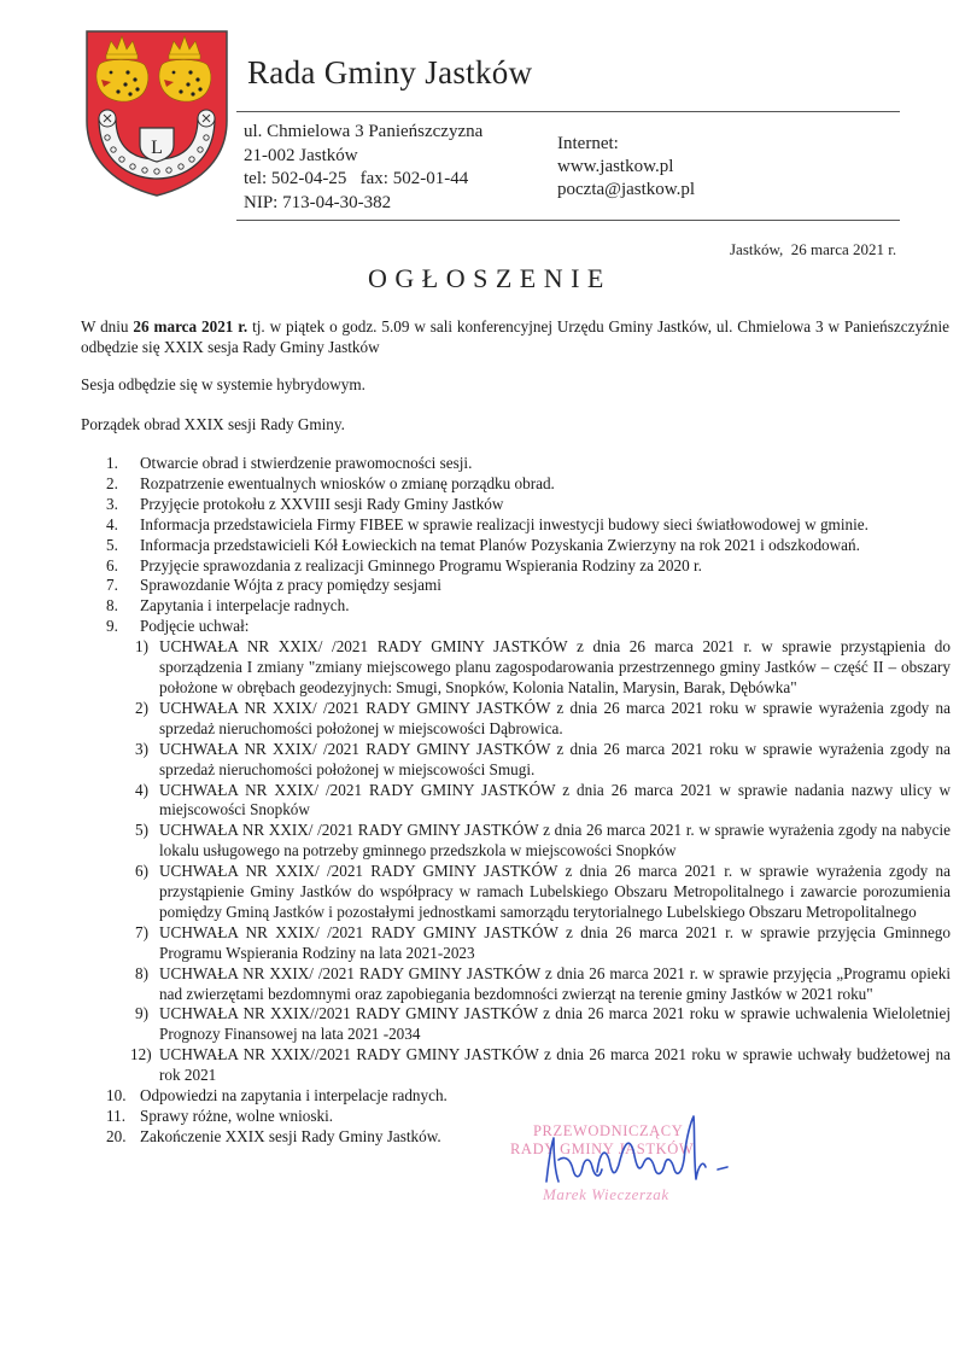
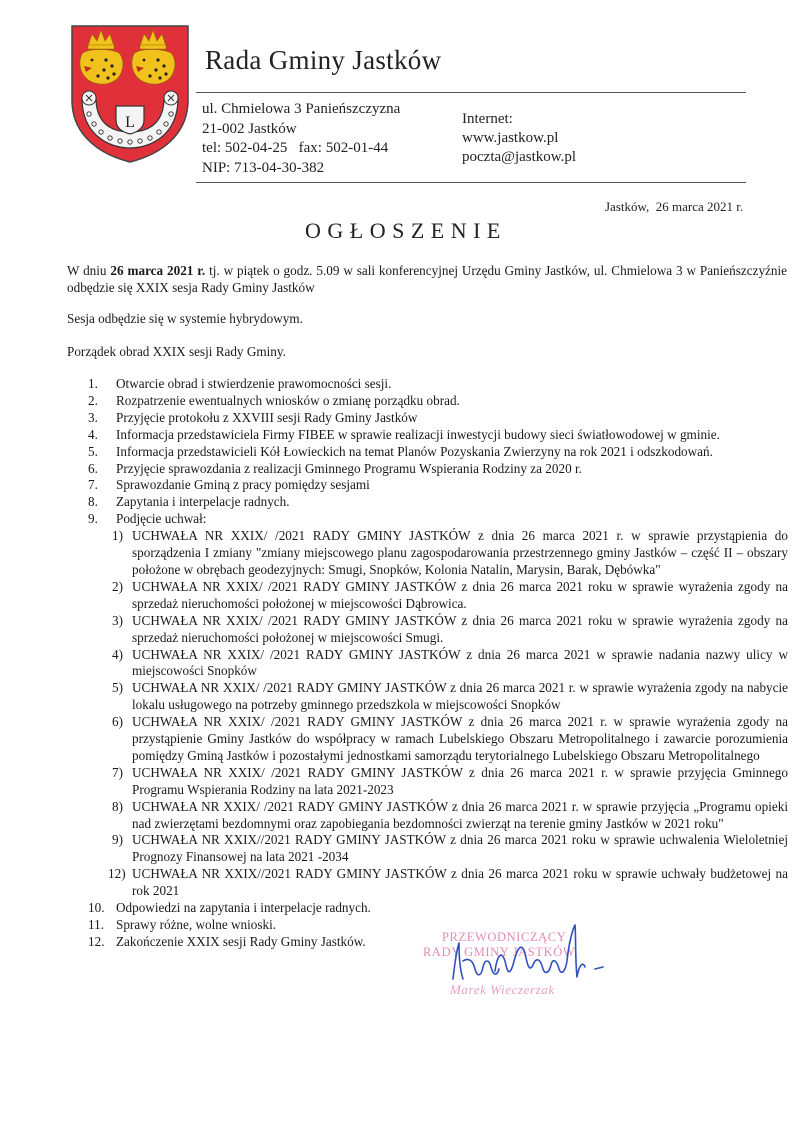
  L
  Rada Gminy Jastków
  ul. Chmielowa 3 Panieńszczyzna
  21-002 Jastków
  tel: 502-04-25 fax: 502-01-44
  NIP: 713-04-30-382
  Internet:
  www.jastkow.pl
  poczta@jastkow.pl
  Jastków, 26 marca 2021 r.
  OGŁOSZENIE
  W dniu 26 marca 2021 r. tj. w piątek o godz. 5.09 w sali konferencyjnej Urzędu Gminy Jastków, ul. Chmielowa 3 w Panieńszczyźnie odbędzie się XXIX sesja Rady Gminy Jastków
  Sesja odbędzie się w systemie hybrydowym.
  Porządek obrad XXIX sesji Rady Gminy.
  1.
  Otwarcie obrad i stwierdzenie prawomocności sesji.
  2.
  Rozpatrzenie ewentualnych wniosków o zmianę porządku obrad.
  3.
  Przyjęcie protokołu z XXVIII sesji Rady Gminy Jastków
  4.
  Informacja przedstawiciela Firmy FIBEE w sprawie realizacji inwestycji budowy sieci światłowodowej w gminie.
  5.
  Informacja przedstawicieli Kół Łowieckich na temat Planów Pozyskania Zwierzyny na rok 2021 i odszkodowań.
  6.
  Przyjęcie sprawozdania z realizacji Gminnego Programu Wspierania Rodziny za 2020 r.
  7.
- Sprawozdanie Wójta z pracy pomiędzy sesjami
+ Sprawozdanie Gminą z pracy pomiędzy sesjami
  8.
  Zapytania i interpelacje radnych.
  9.
  Podjęcie uchwał:
  1)
  UCHWAŁA NR XXIX/ /2021 RADY GMINY JASTKÓW z dnia 26 marca 2021 r. w sprawie przystąpienia do sporządzenia I zmiany "zmiany miejscowego planu zagospodarowania przestrzennego gminy Jastków – część II – obszary położone w obrębach geodezyjnych: Smugi, Snopków, Kolonia Natalin, Marysin, Barak, Dębówka"
  2)
  UCHWAŁA NR XXIX/ /2021 RADY GMINY JASTKÓW z dnia 26 marca 2021 roku w sprawie wyrażenia zgody na sprzedaż nieruchomości położonej w miejscowości Dąbrowica.
  3)
  UCHWAŁA NR XXIX/ /2021 RADY GMINY JASTKÓW z dnia 26 marca 2021 roku w sprawie wyrażenia zgody na sprzedaż nieruchomości położonej w miejscowości Smugi.
  4)
  UCHWAŁA NR XXIX/ /2021 RADY GMINY JASTKÓW z dnia 26 marca 2021 w sprawie nadania nazwy ulicy w miejscowości Snopków
  5)
  UCHWAŁA NR XXIX/ /2021 RADY GMINY JASTKÓW z dnia 26 marca 2021 r. w sprawie wyrażenia zgody na nabycie lokalu usługowego na potrzeby gminnego przedszkola w miejscowości Snopków
  6)
  UCHWAŁA NR XXIX/ /2021 RADY GMINY JASTKÓW z dnia 26 marca 2021 r. w sprawie wyrażenia zgody na przystąpienie Gminy Jastków do współpracy w ramach Lubelskiego Obszaru Metropolitalnego i zawarcie porozumienia pomiędzy Gminą Jastków i pozostałymi jednostkami samorządu terytorialnego Lubelskiego Obszaru Metropolitalnego
  7)
  UCHWAŁA NR XXIX/ /2021 RADY GMINY JASTKÓW z dnia 26 marca 2021 r. w sprawie przyjęcia Gminnego Programu Wspierania Rodziny na lata 2021-2023
  8)
  UCHWAŁA NR XXIX/ /2021 RADY GMINY JASTKÓW z dnia 26 marca 2021 r. w sprawie przyjęcia „Programu opieki nad zwierzętami bezdomnymi oraz zapobiegania bezdomności zwierząt na terenie gminy Jastków w 2021 roku"
  9)
  UCHWAŁA NR XXIX//2021 RADY GMINY JASTKÓW z dnia 26 marca 2021 roku w sprawie uchwalenia Wieloletniej Prognozy Finansowej na lata 2021 -2034
  12)
  UCHWAŁA NR XXIX//2021 RADY GMINY JASTKÓW z dnia 26 marca 2021 roku w sprawie uchwały budżetowej na rok 2021
  10.
  Odpowiedzi na zapytania i interpelacje radnych.
  11.
  Sprawy różne, wolne wnioski.
- 20.
+ 12.
  Zakończenie XXIX sesji Rady Gminy Jastków.
  PRZEWODNICZĄCY
  RADY GMINY JASTKÓW
  Marek Wieczerzak
